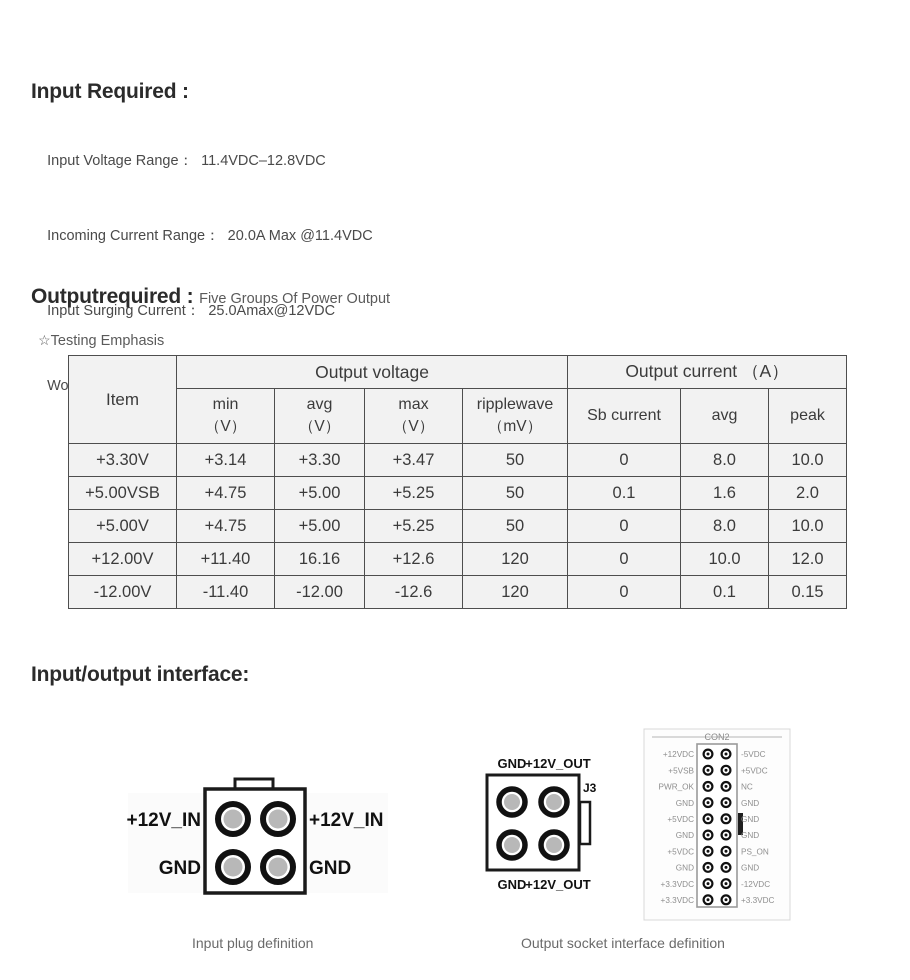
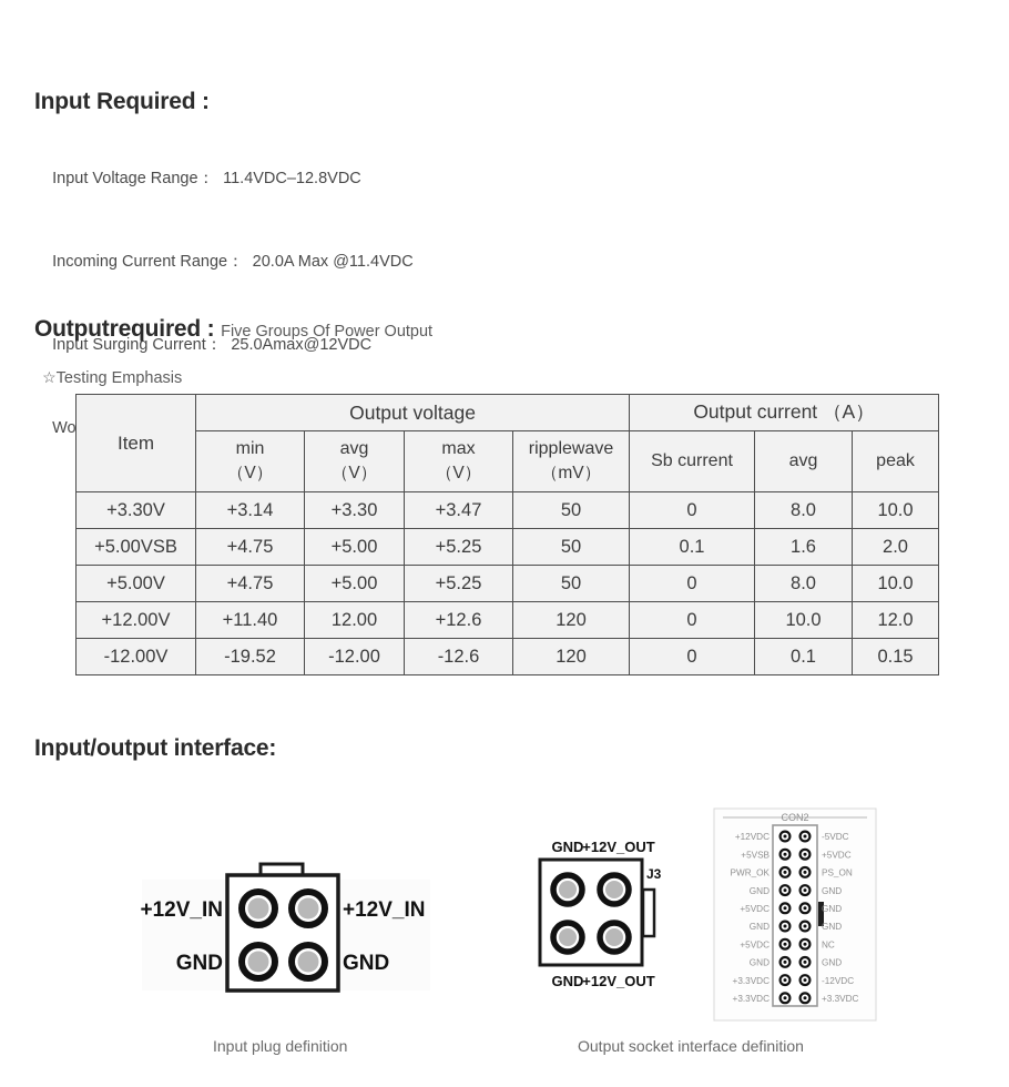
  Input Required :
  Input Voltage Range： 11.4VDC–12.8VDC
  Incoming Current Range： 20.0A Max @11.4VDC
  Input Surging Current： 25.0Amax@12VDC
  Outputrequired : Five Groups Of Power Output
  ☆Testing Emphasis
  Item	Output voltage	Output current （A）
  min （V）	avg （V）	max （V）	ripplewave （mV）	Sb current	avg	peak
  +3.30V	+3.14	+3.30	+3.47	50	0	8.0	10.0
  +5.00VSB	+4.75	+5.00	+5.25	50	0.1	1.6	2.0
  +5.00V	+4.75	+5.00	+5.25	50	0	8.0	10.0
- +12.00V	+11.40	16.16	+12.6	120	0	10.0	12.0
+ +12.00V	+11.40	12.00	+12.6	120	0	10.0	12.0
- -12.00V	-11.40	-12.00	-12.6	120	0	0.1	0.15
+ -12.00V	-19.52	-12.00	-12.6	120	0	0.1	0.15
  Input/output interface:
  +12V_IN
  +12V_IN
  GND
  GND
  GND
  +12V_OUT
  GND
  +12V_OUT
  J3
  CON2
  +12VDC
  -5VDC
  +5VSB
  +5VDC
  PWR_OK
- NC
+ PS_ON
  GND
  GND
  +5VDC
  GND
  GND
  GND
  +5VDC
- PS_ON
+ NC
  GND
  GND
  +3.3VDC
  -12VDC
  +3.3VDC
  +3.3VDC
  Input plug definition
  Output socket interface definition
